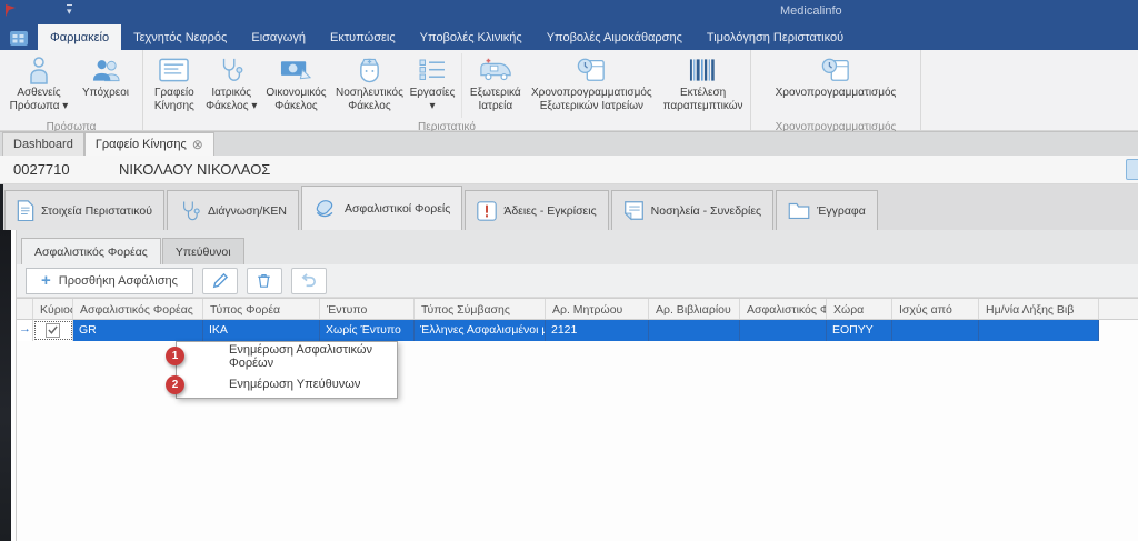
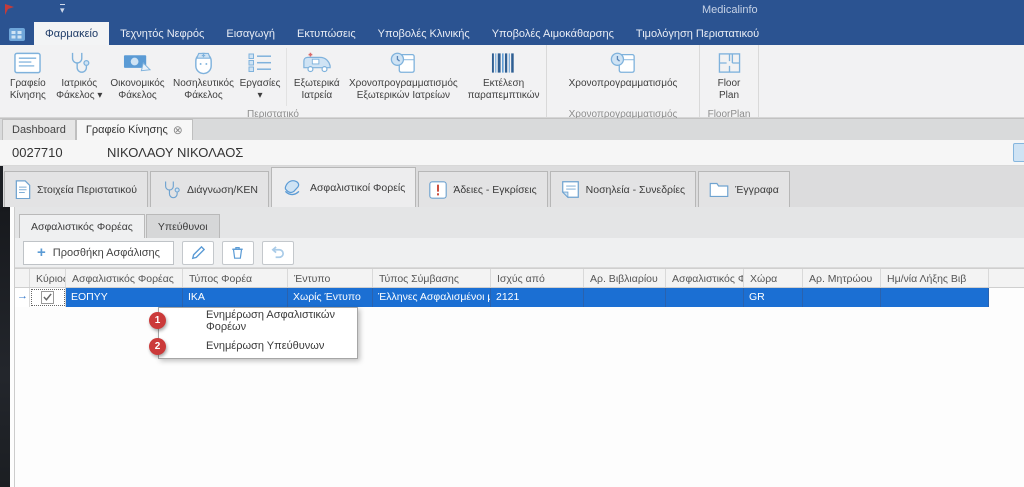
  ▾
  Medicalinfo
  Φαρμακείο
  Τεχνητός Νεφρός
  Εισαγωγή
  Εκτυπώσεις
  Υποβολές Κλινικής
  Υποβολές Αιμοκάθαρσης
  Τιμολόγηση Περιστατικού
- Ασθενείς
- Πρόσωπα ▾
- Υπόχρεοι
- Πρόσωπα
  Γραφείο
  Κίνησης
  Ιατρικός
  Φάκελος ▾
  Οικονομικός
  Φάκελος
  Νοσηλευτικός
  Φάκελος
  Εργασίες
  ▾
  Εξωτερικά
  Ιατρεία
  Χρονοπρογραμματισμός
  Εξωτερικών Ιατρείων
  Εκτέλεση
  παραπεμπτικών
  Περιστατικό
  Χρονοπρογραμματισμός
  Χρονοπρογραμματισμός
+ Floor
+ Plan
+ FloorPlan
  Dashboard
  Γραφείο Κίνησης
  ⊗
  0027710
  ΝΙΚΟΛΑΟΥ ΝΙΚΟΛΑΟΣ
  Στοιχεία Περιστατικού
  Διάγνωση/ΚΕΝ
  Ασφαλιστικοί Φορείς
  Άδειες - Εγκρίσεις
  Νοσηλεία - Συνεδρίες
  Έγγραφα
  Ασφαλιστικός Φορέας
  Υπεύθυνοι
  +
  Προσθήκη Ασφάλισης
  Κύριος
  Ασφαλιστικός Φορέας
  Τύπος Φορέα
  Έντυπο
  Τύπος Σύμβασης
- Αρ. Μητρώου
+ Ισχύς από
  Αρ. Βιβλιαρίου
  Ασφαλιστικός Φ
  Χώρα
- Ισχύς από
+ Αρ. Μητρώου
  Ημ/νία Λήξης Βιβ
  →
- GR
+ ΕΟΠΥΥ
  ΙΚΑ
  Χωρίς Έντυπο
  Έλληνες Ασφαλισμένοι
  2121
- ΕΟΠΥΥ
+ GR
  1
  2
  Ενημέρωση Ασφαλιστικών Φορέων
  Ενημέρωση Υπεύθυνων
